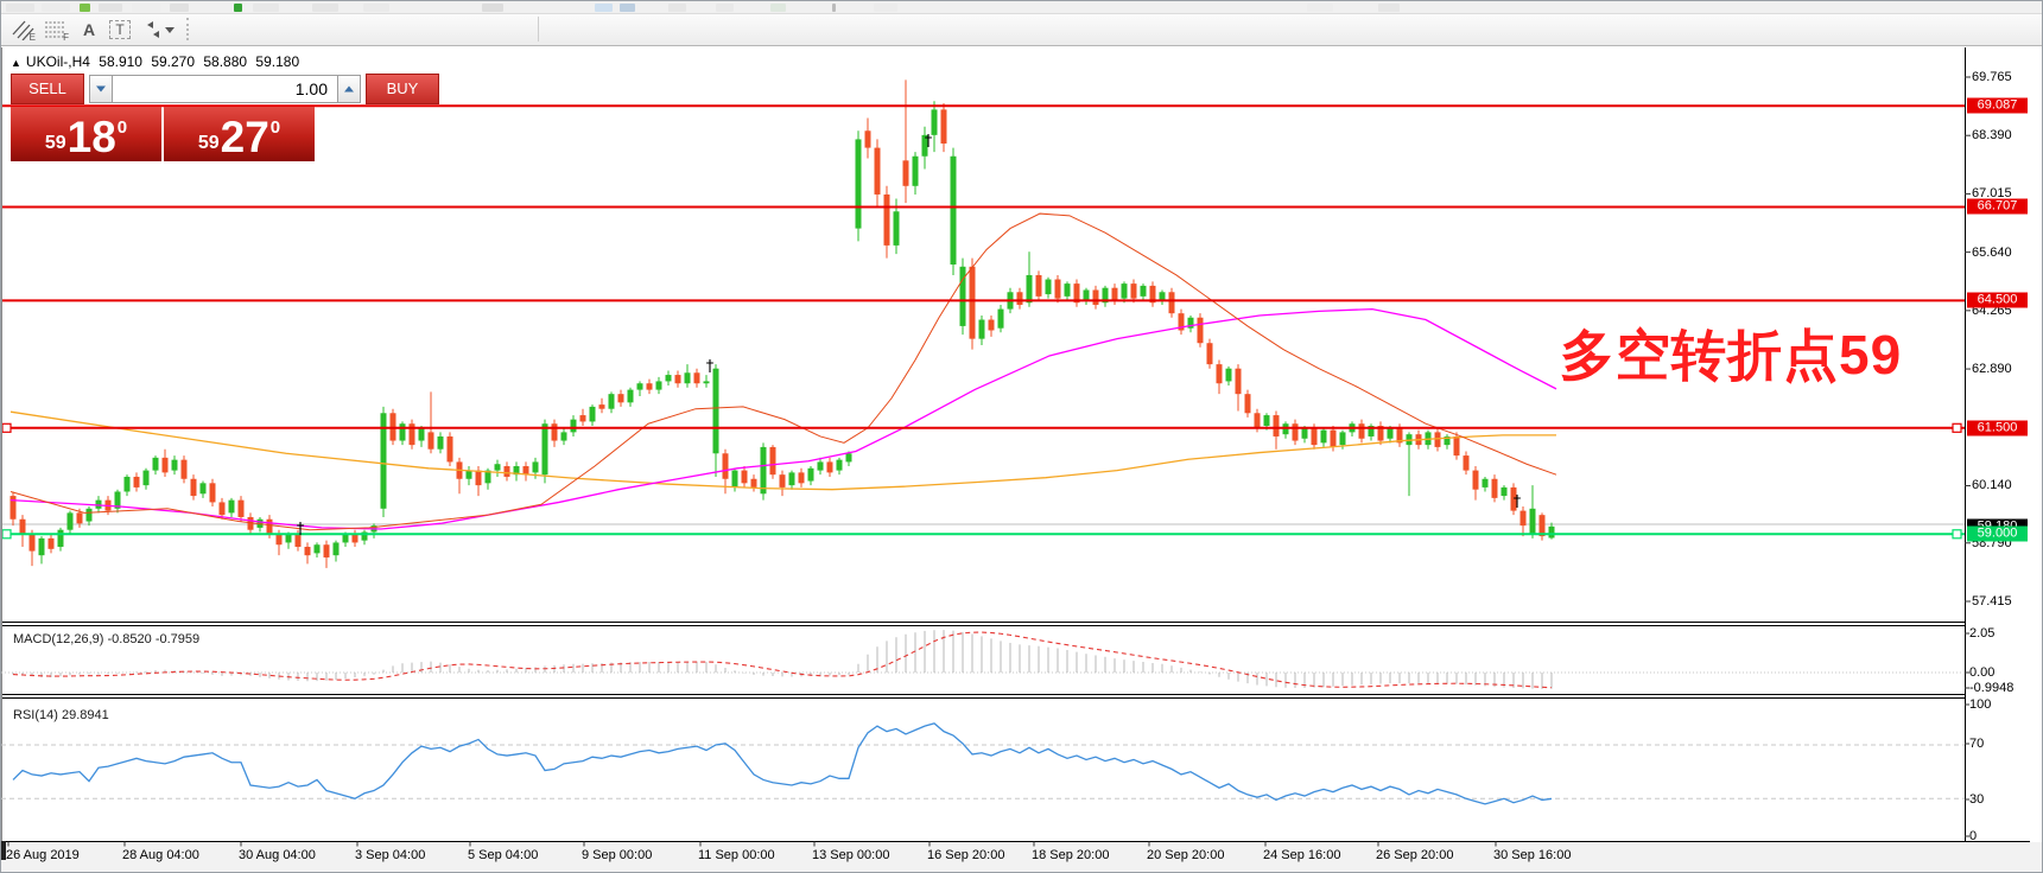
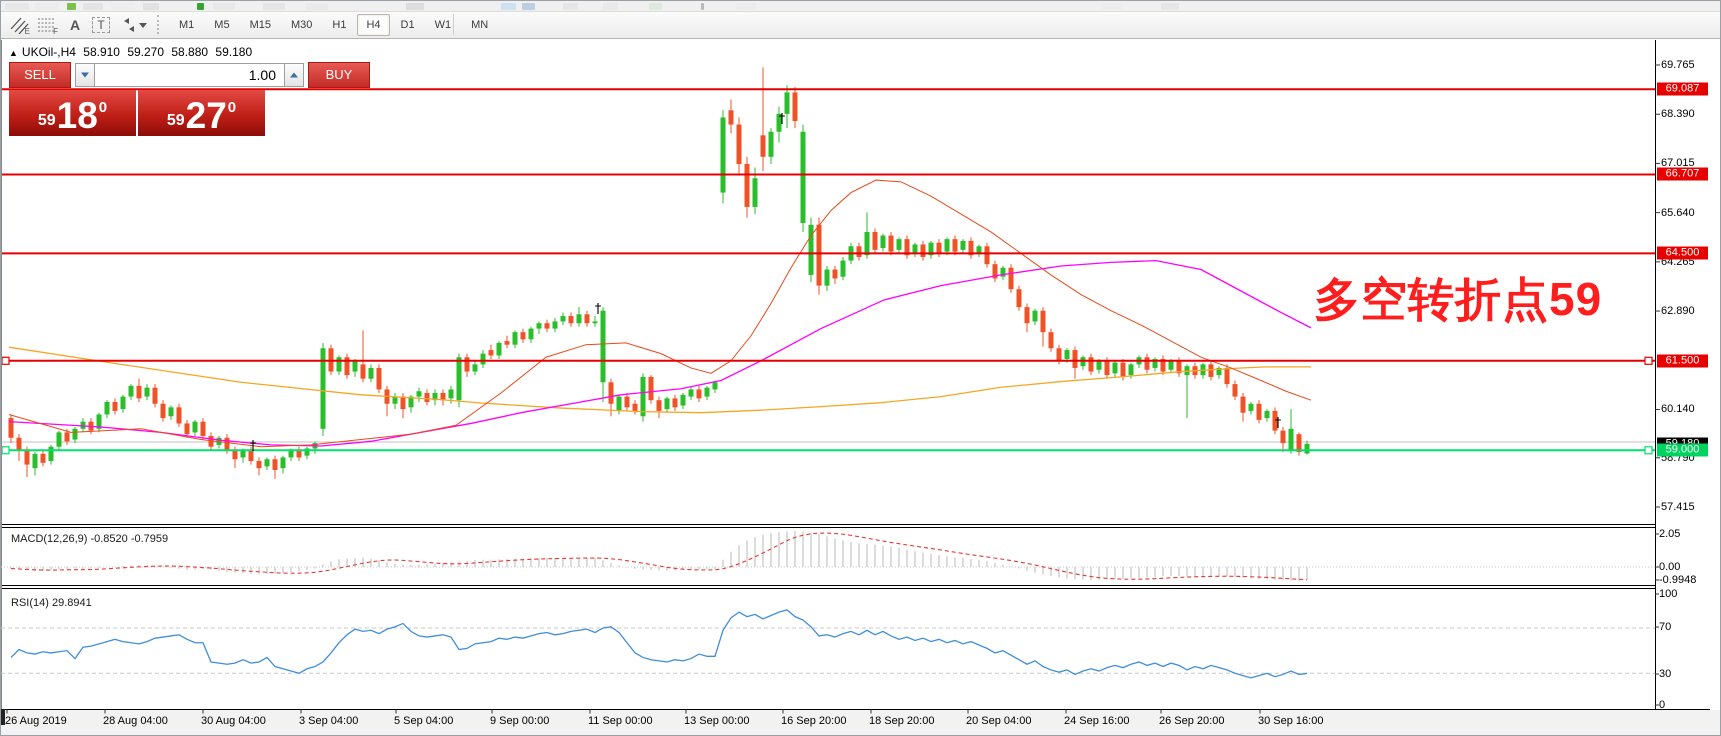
  E
  F
  A
  T
+ M1
+ M5
+ M15
+ M30
+ H1
+ H4
+ D1
+ W1
+ MN
  ▲ UKOil-,H4 58.910 59.270 58.880 59.180
  SELL
  1.00
  BUY
  59
  18
  0
  59
  27
  0
  多空转折点59
  MACD(12,26,9) -0.8520 -0.7959
  RSI(14) 29.8941
  69.765
  68.390
  67.015
  65.640
  64.265
  62.890
  60.140
  58.790
  57.415
  69.087
  66.707
  64.500
  61.500
  59.000
  2.05
  0.00
  -0.9948
  100
  70
  30
  0
  26 Aug 2019
  28 Aug 04:00
  30 Aug 04:00
  3 Sep 04:00
  5 Sep 04:00
  9 Sep 00:00
  11 Sep 00:00
  13 Sep 00:00
  16 Sep 20:00
  18 Sep 20:00
- 20 Sep 20:00
+ 20 Sep 04:00
  24 Sep 16:00
  26 Sep 20:00
  30 Sep 16:00
  †
  †
  †
  †
